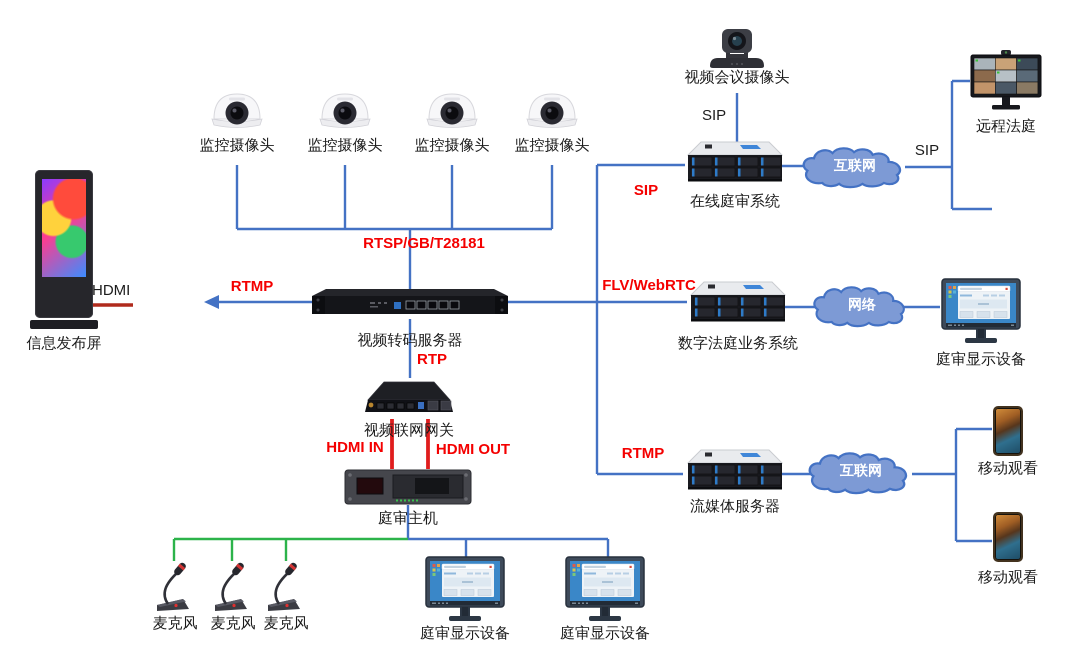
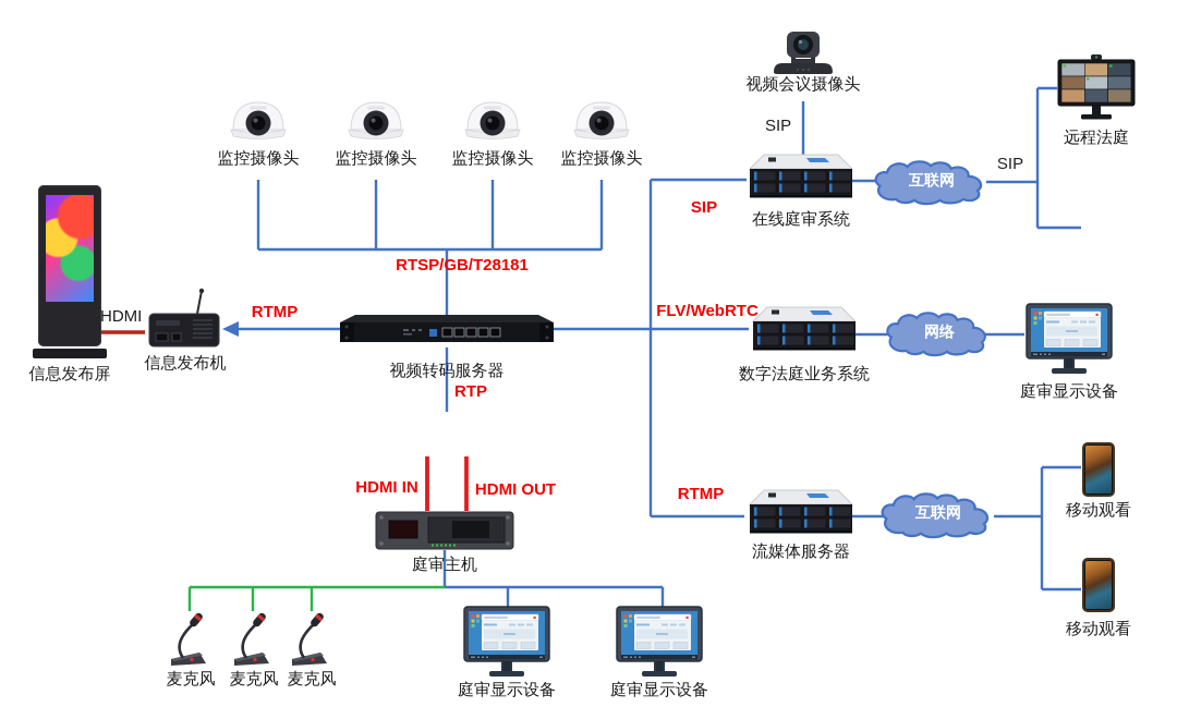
  监控摄像头
  监控摄像头
  监控摄像头
  监控摄像头
  视频会议摄像头
  信息发布屏
+ 信息发布机
  视频转码服务器
  在线庭审系统
  互联网
  远程法庭
  数字法庭业务系统
  网络
  庭审显示设备
  流媒体服务器
  互联网
  移动观看
  移动观看
- 视频联网网关
  庭审主机
  麦克风
  麦克风
  麦克风
  庭审显示设备
  庭审显示设备
  RTSP/GB/T28181
  RTMP
  HDMI
  SIP
  SIP
  SIP
  FLV/WebRTC
  RTP
  RTMP
  HDMI IN
  HDMI OUT
